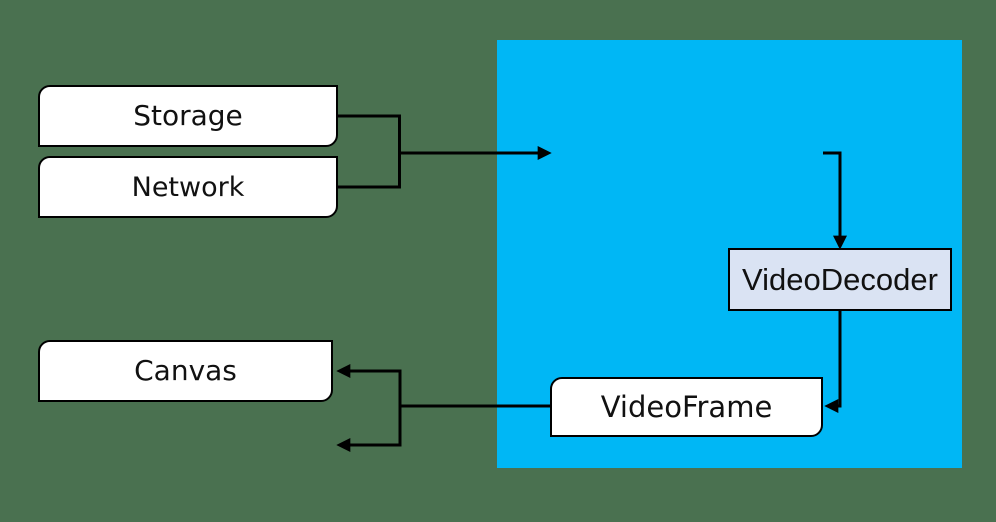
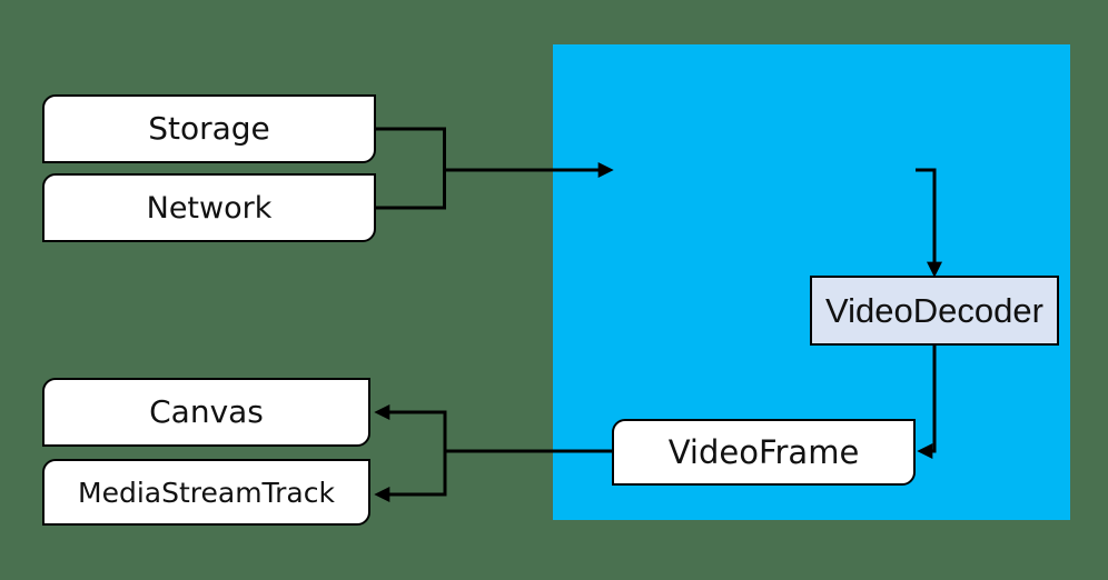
  Storage
  Network
  Canvas
+ MediaStreamTrack
  VideoDecoder
  VideoFrame
